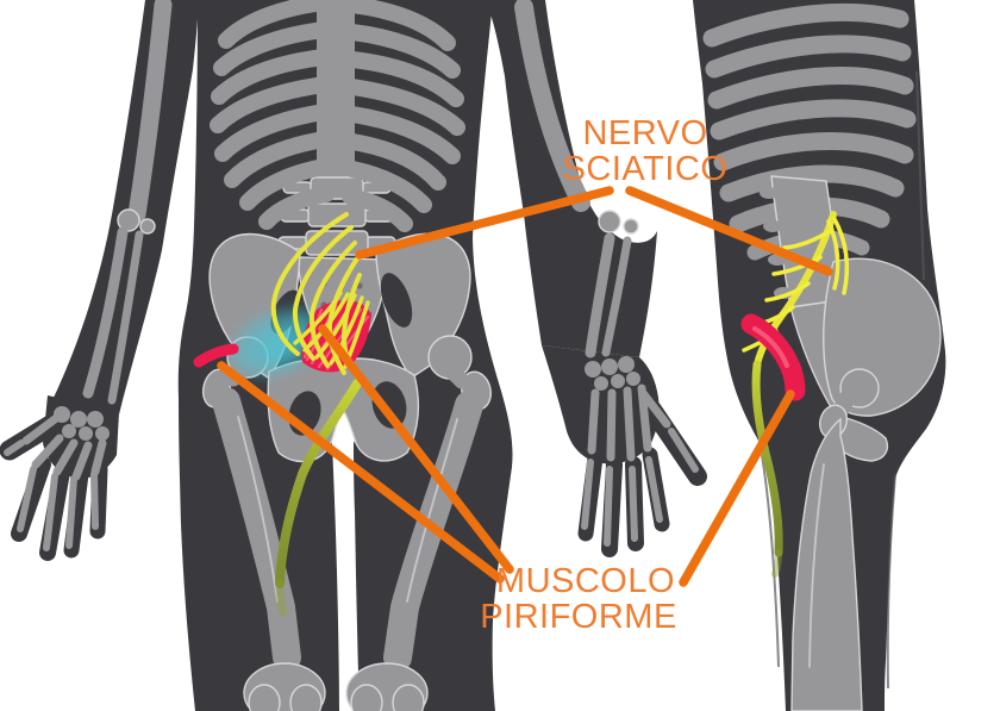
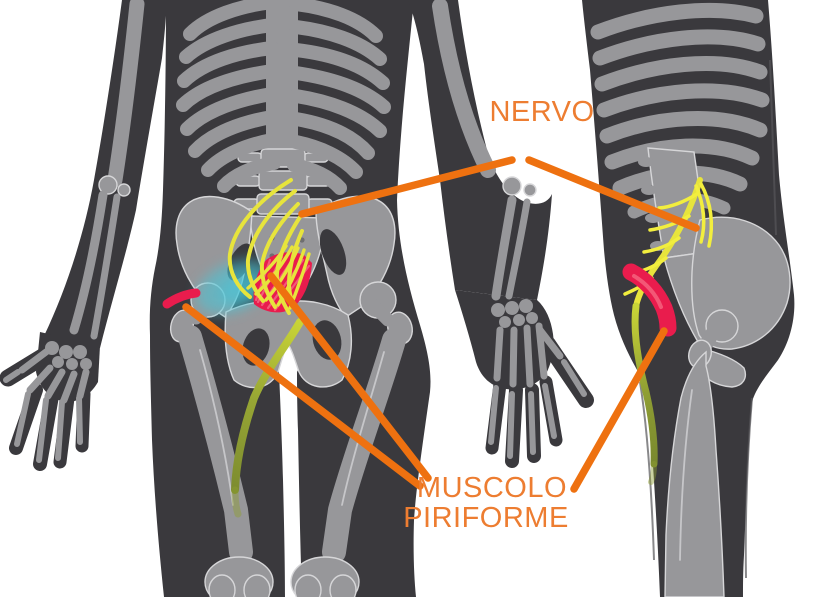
  NERVO
- SCIATICO
  MUSCOLO
  PIRIFORME
